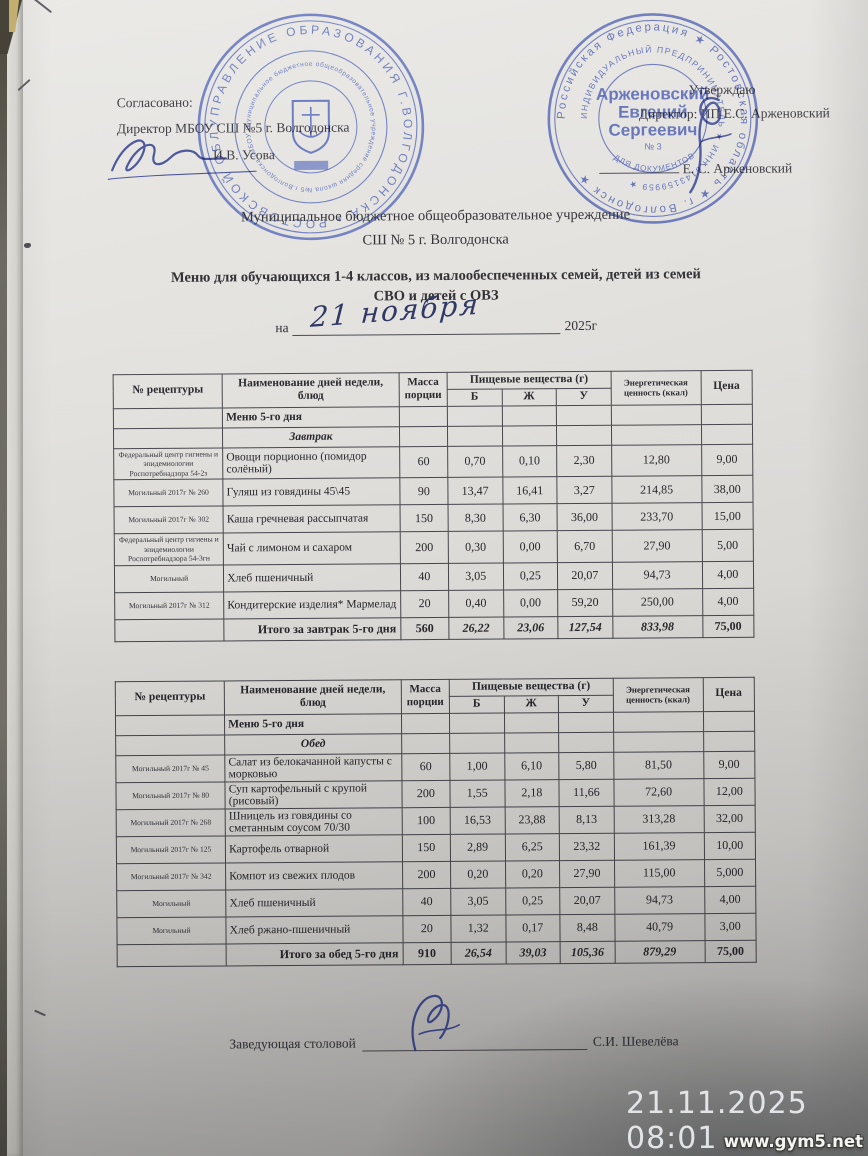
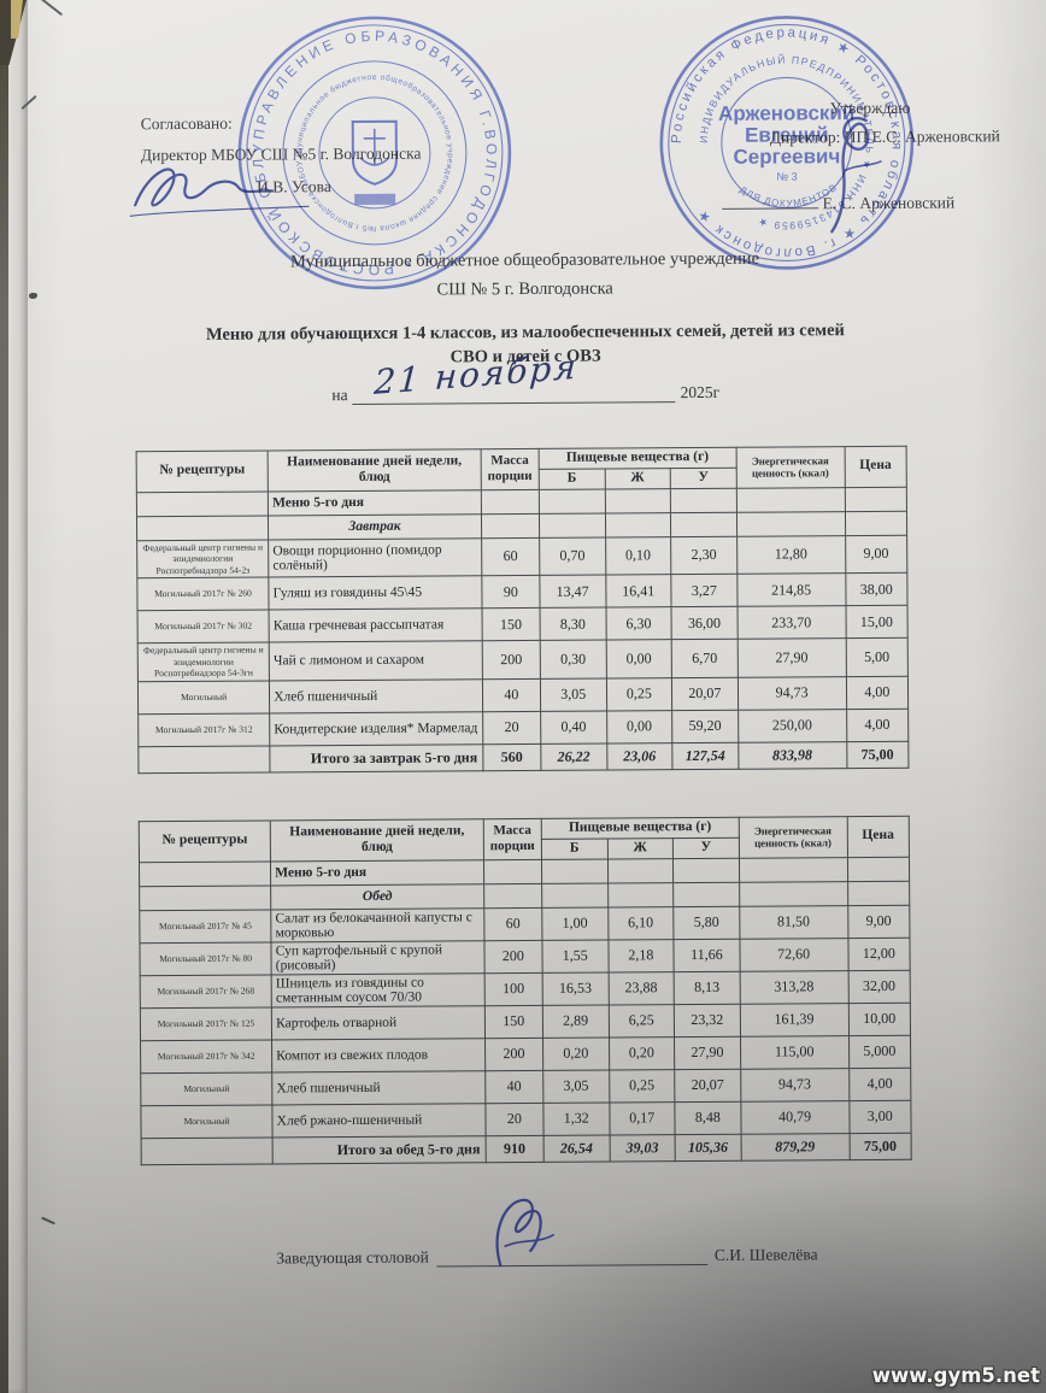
- 21.11.2025 08:01
  www.gym5.net
